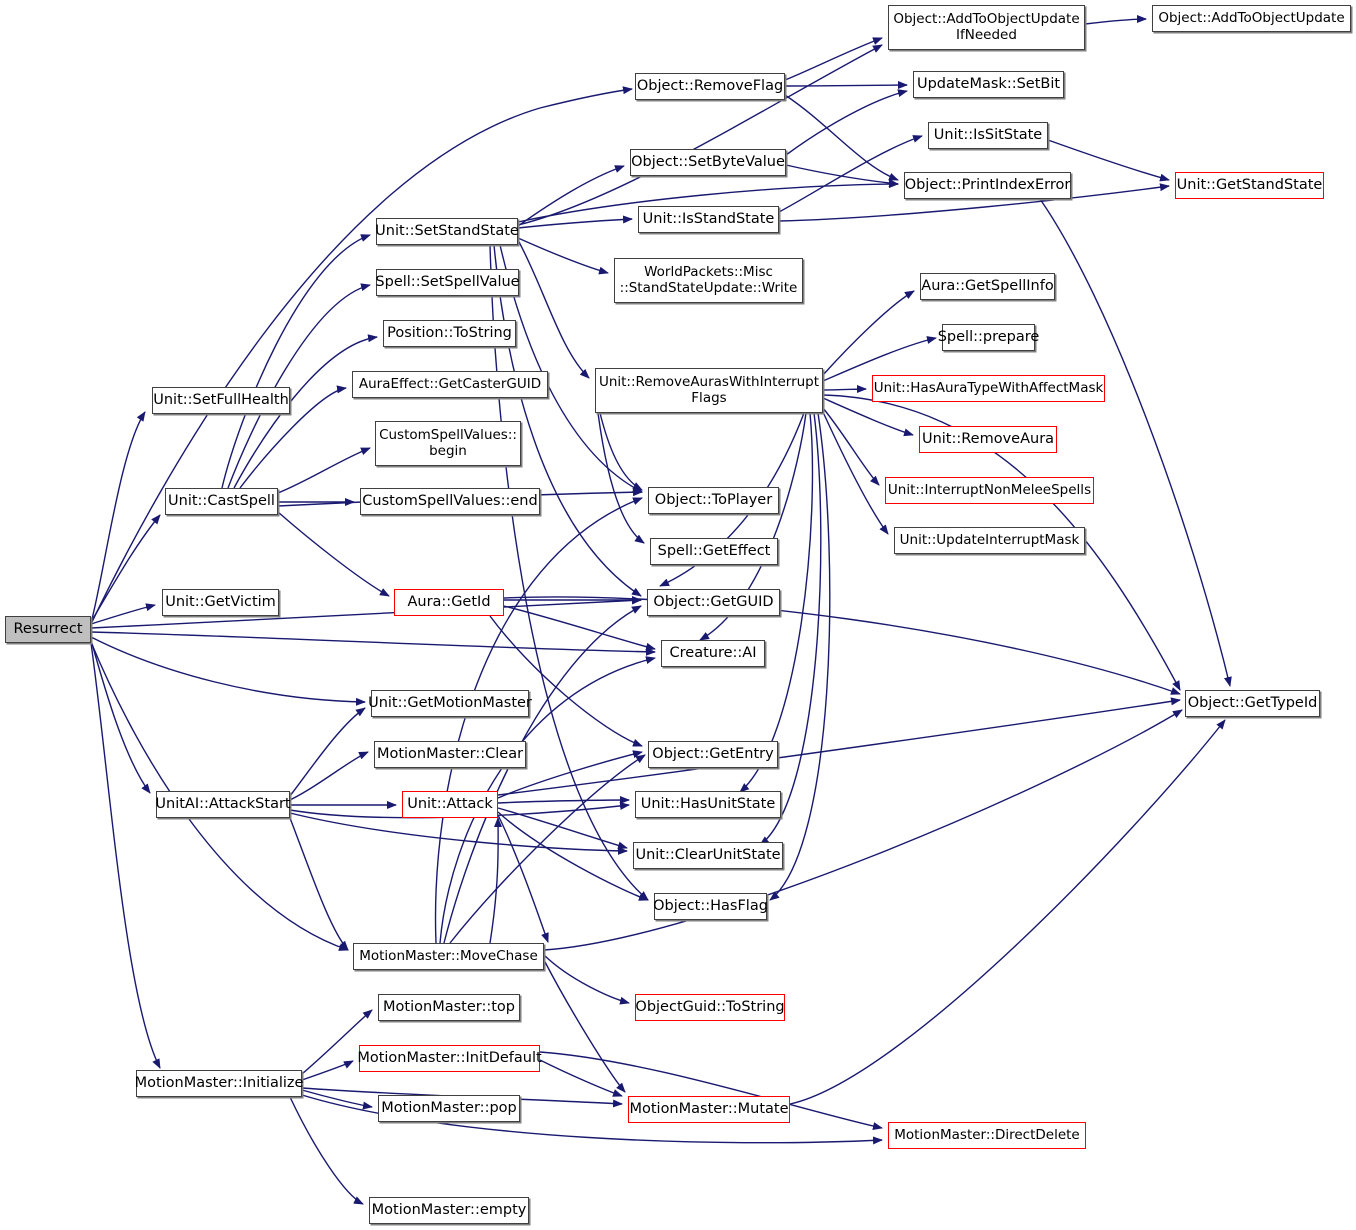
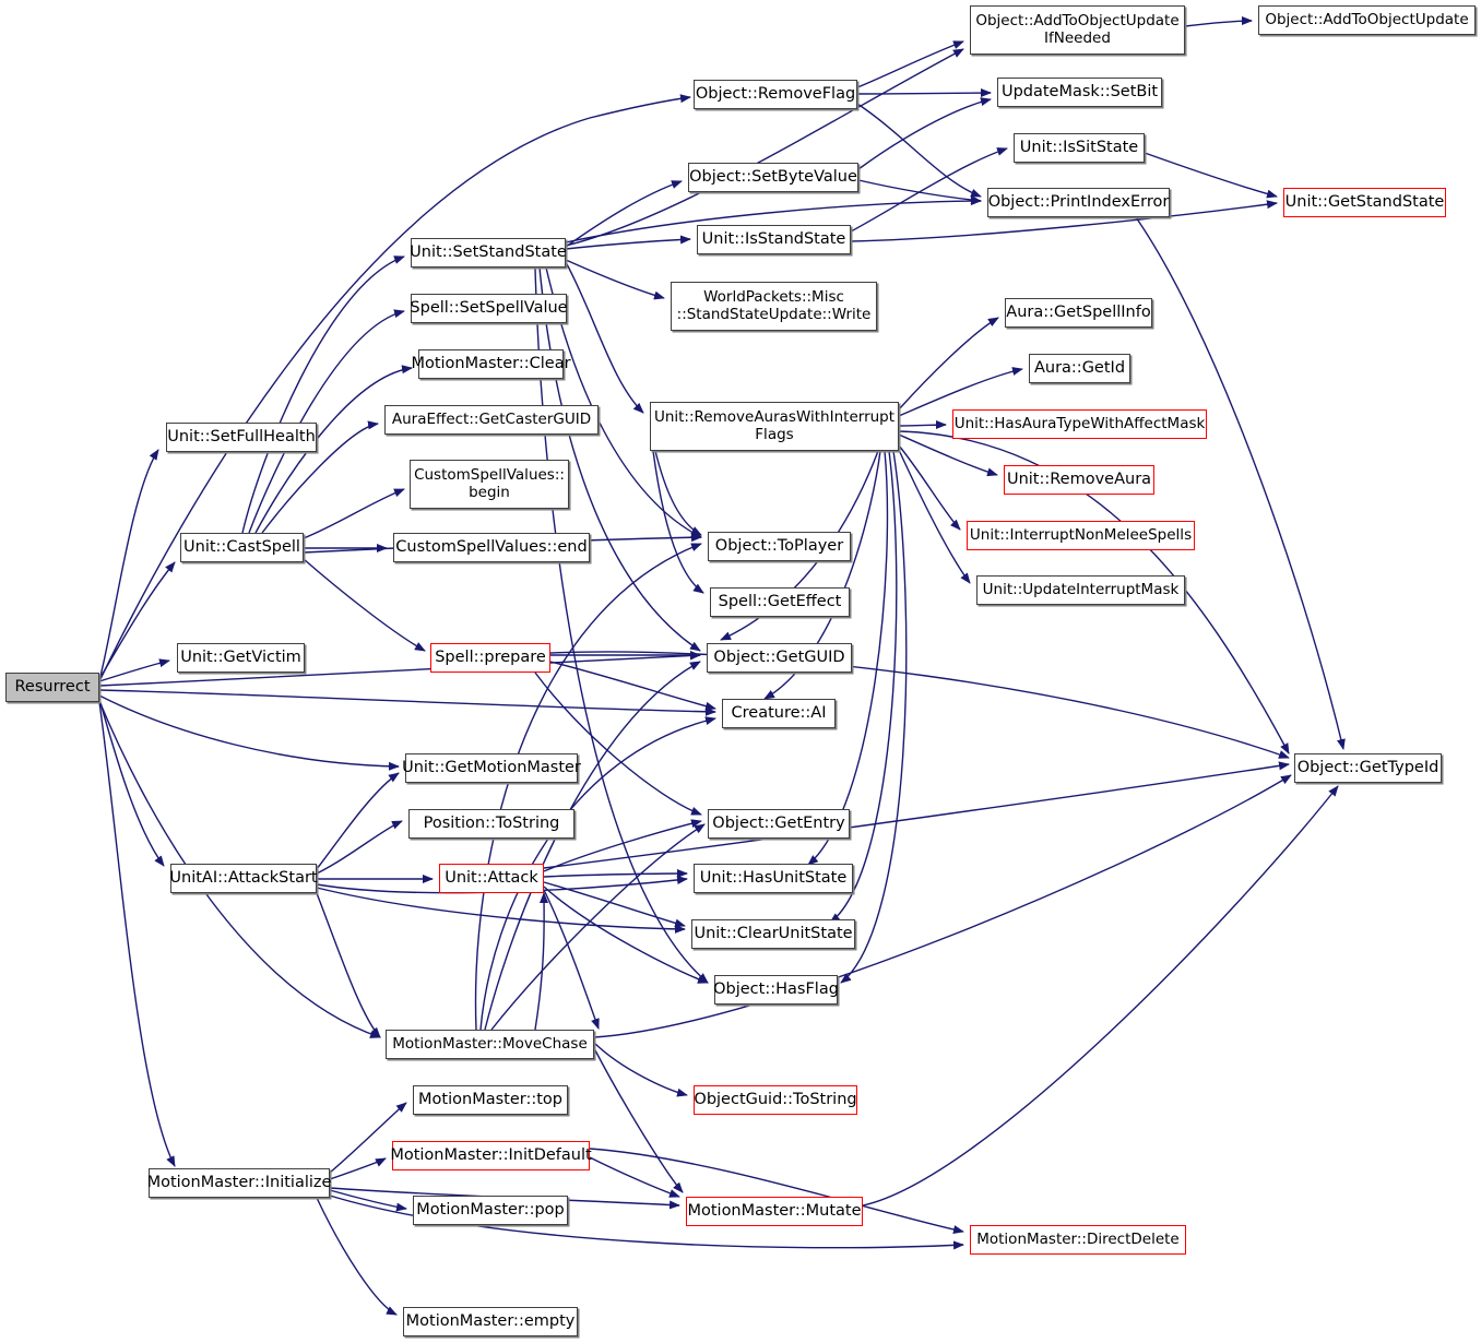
  Resurrect
  Unit::SetFullHealth
  Unit::CastSpell
  Unit::GetVictim
  Unit::GetMotionMaster
- MotionMaster::Clear
+ Position::ToString
  UnitAI::AttackStart
  MotionMaster::Initialize
  Unit::SetStandState
  Spell::SetSpellValue
- Position::ToString
+ MotionMaster::Clear
  AuraEffect::GetCasterGUID
  CustomSpellValues::
  begin
  CustomSpellValues::end
- Aura::GetId
+ Spell::prepare
  MotionMaster::MoveChase
  MotionMaster::top
  MotionMaster::InitDefault
  MotionMaster::pop
  MotionMaster::empty
  Unit::Attack
  Object::RemoveFlag
  Object::SetByteValue
  Unit::IsStandState
  WorldPackets::Misc
  ::StandStateUpdate::Write
  Unit::RemoveAurasWithInterrupt
  Flags
  Object::ToPlayer
  Spell::GetEffect
  Object::GetGUID
  Creature::AI
  Object::GetEntry
  Unit::HasUnitState
  Unit::ClearUnitState
  Object::HasFlag
  ObjectGuid::ToString
  MotionMaster::Mutate
  Object::AddToObjectUpdate
  IfNeeded
  UpdateMask::SetBit
  Unit::IsSitState
  Object::PrintIndexError
  Aura::GetSpellInfo
- Spell::prepare
+ Aura::GetId
  Unit::HasAuraTypeWithAffectMask
  Unit::RemoveAura
  Unit::InterruptNonMeleeSpells
  Unit::UpdateInterruptMask
  MotionMaster::DirectDelete
  Object::AddToObjectUpdate
  Unit::GetStandState
  Object::GetTypeId
